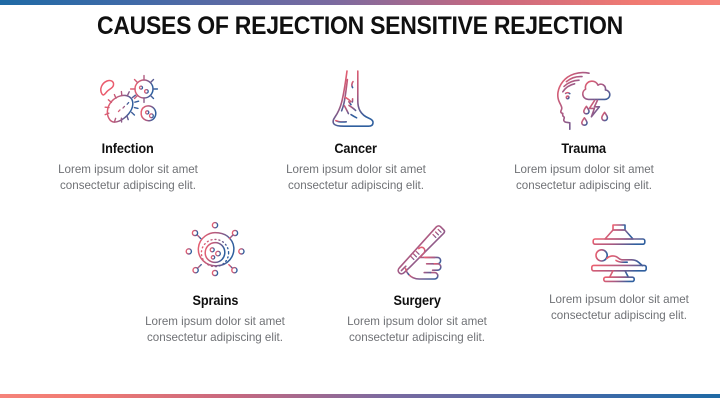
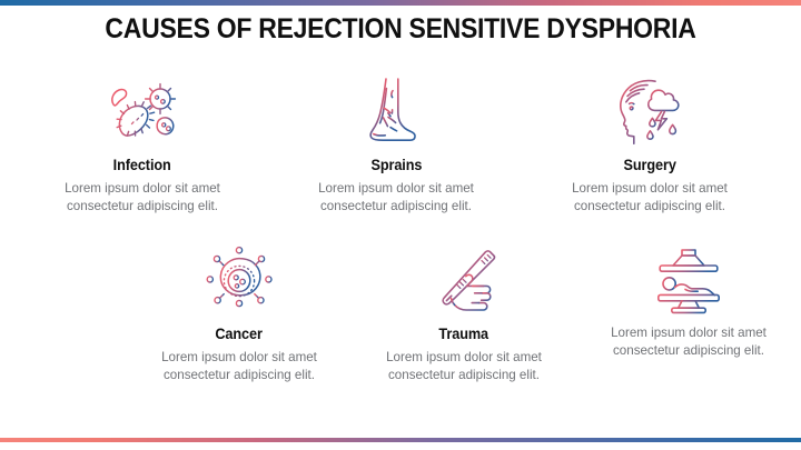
- CAUSES OF REJECTION SENSITIVE REJECTION
+ CAUSES OF REJECTION SENSITIVE DYSPHORIA
  Infection
  Lorem ipsum dolor sit amet consectetur adipiscing elit.
- Cancer
+ Sprains
  Lorem ipsum dolor sit amet consectetur adipiscing elit.
- Trauma
+ Surgery
  Lorem ipsum dolor sit amet consectetur adipiscing elit.
- Sprains
+ Cancer
  Lorem ipsum dolor sit amet consectetur adipiscing elit.
- Surgery
+ Trauma
  Lorem ipsum dolor sit amet consectetur adipiscing elit.
  Lorem ipsum dolor sit amet consectetur adipiscing elit.
